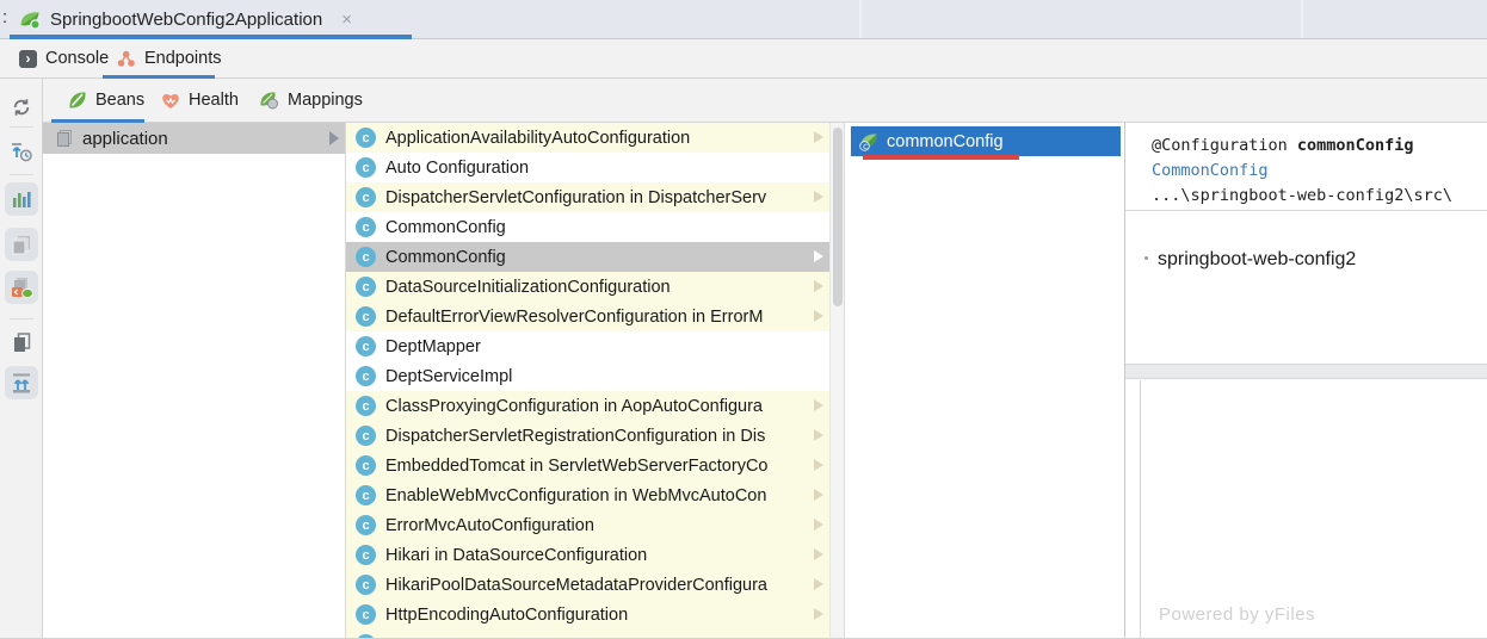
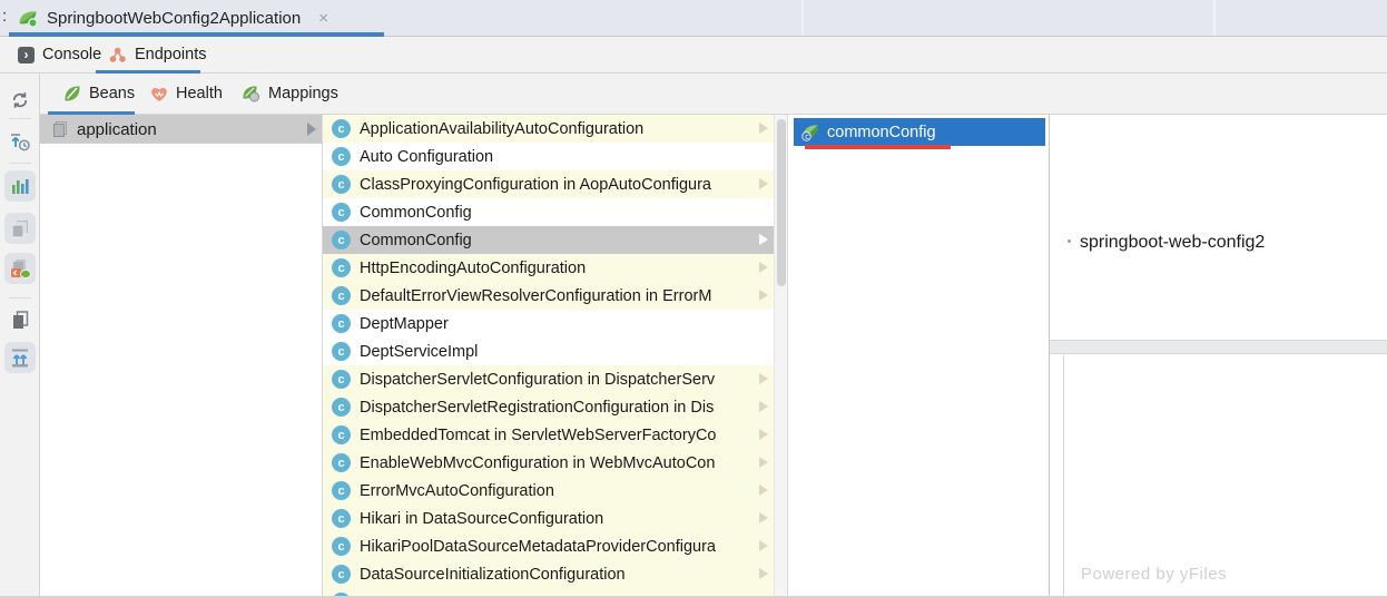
  :
  SpringbootWebConfig2Application
  ×
  ›
  Console
  Endpoints
  Beans
  Health
  Mappings
  application
  c
  ApplicationAvailabilityAutoConfiguration
  c
  Auto Configuration
  c
- DispatcherServletConfiguration in DispatcherServ
+ ClassProxyingConfiguration in AopAutoConfigura
  c
  CommonConfig
  c
  CommonConfig
  c
- DataSourceInitializationConfiguration
+ HttpEncodingAutoConfiguration
  c
  DefaultErrorViewResolverConfiguration in ErrorM
  c
  DeptMapper
  c
  DeptServiceImpl
  c
- ClassProxyingConfiguration in AopAutoConfigura
+ DispatcherServletConfiguration in DispatcherServ
  c
  DispatcherServletRegistrationConfiguration in Dis
  c
  EmbeddedTomcat in ServletWebServerFactoryCo
  c
  EnableWebMvcConfiguration in WebMvcAutoCon
  c
  ErrorMvcAutoConfiguration
  c
  Hikari in DataSourceConfiguration
  c
  HikariPoolDataSourceMetadataProviderConfigura
  c
- HttpEncodingAutoConfiguration
+ DataSourceInitializationConfiguration
  c
  commonConfig
- @Configuration commonConfig CommonConfig ...\springboot-web-config2\src\
  springboot-web-config2
  Powered by yFiles
